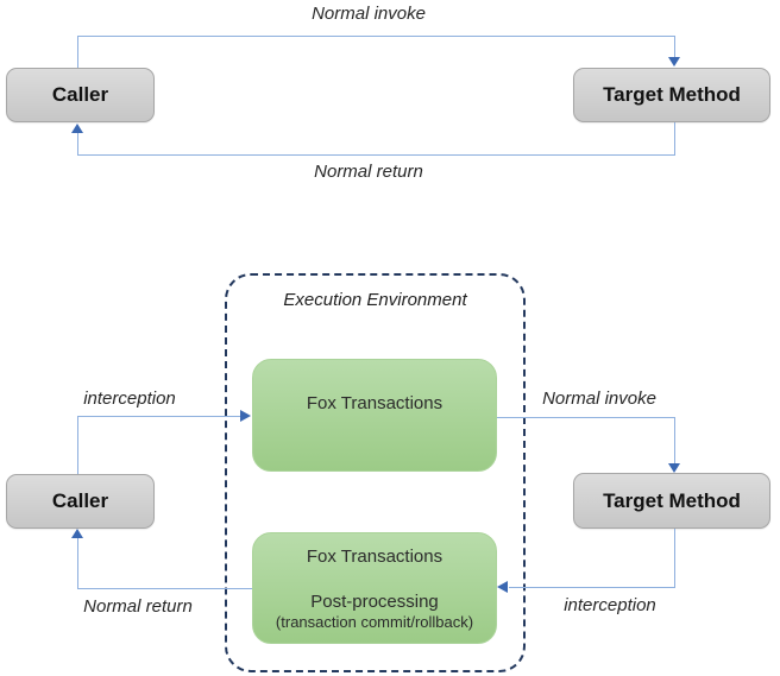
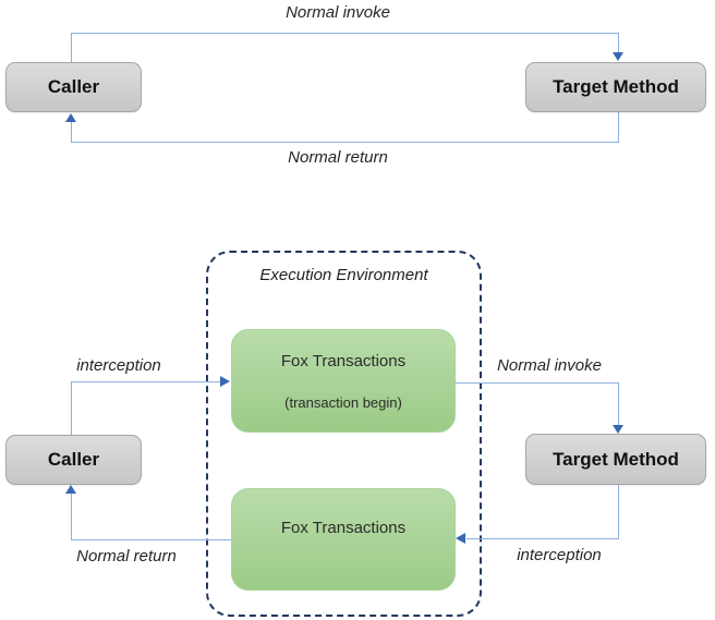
  Normal invoke
  Caller
  Target Method
  Normal return
  Execution Environment
  interception
  Fox Transactions
+ (transaction begin)
  Normal invoke
  Caller
  Target Method
  interception
  Fox Transactions
- Post-processing
- (transaction commit/rollback)
  Normal return
